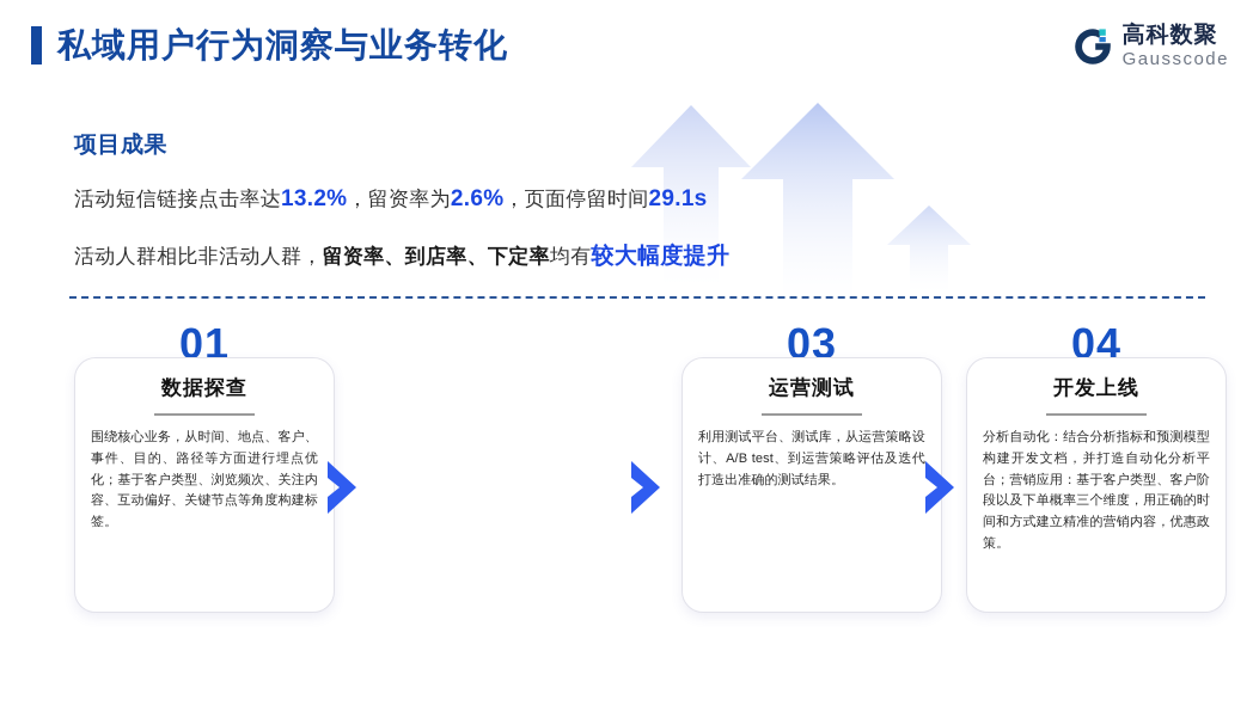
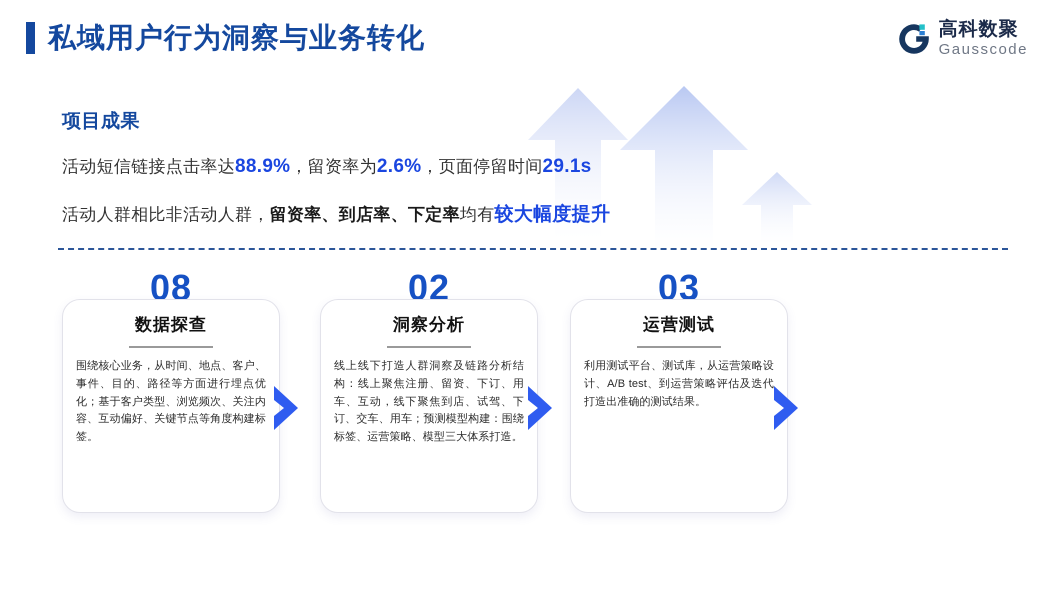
  私域用户行为洞察与业务转化
  高科数聚
  Gausscode
  项目成果
- 活动短信链接点击率达13.2%，留资率为2.6%，页面停留时间29.1s
+ 活动短信链接点击率达88.9%，留资率为2.6%，页面停留时间29.1s
  活动人群相比非活动人群，留资率、到店率、下定率均有较大幅度提升
- 01
+ 08
  数据探查
  围绕核心业务，从时间、地点、客户、事件、目的、路径等方面进行埋点优化；基于客户类型、浏览频次、关注内容、互动偏好、关键节点等角度构建标签。
+ 02
+ 洞察分析
+ 线上线下打造人群洞察及链路分析结构：线上聚焦注册、留资、下订、用车、互动，线下聚焦到店、试驾、下订、交车、用车；预测模型构建：围绕标签、运营策略、模型三大体系打造。
  03
  运营测试
  利用测试平台、测试库，从运营策略设计、A/B test、到运营策略评估及迭代打造出准确的测试结果。
- 04
- 开发上线
- 分析自动化：结合分析指标和预测模型构建开发文档，并打造自动化分析平台；营销应用：基于客户类型、客户阶段以及下单概率三个维度，用正确的时间和方式建立精准的营销内容，优惠政策。
